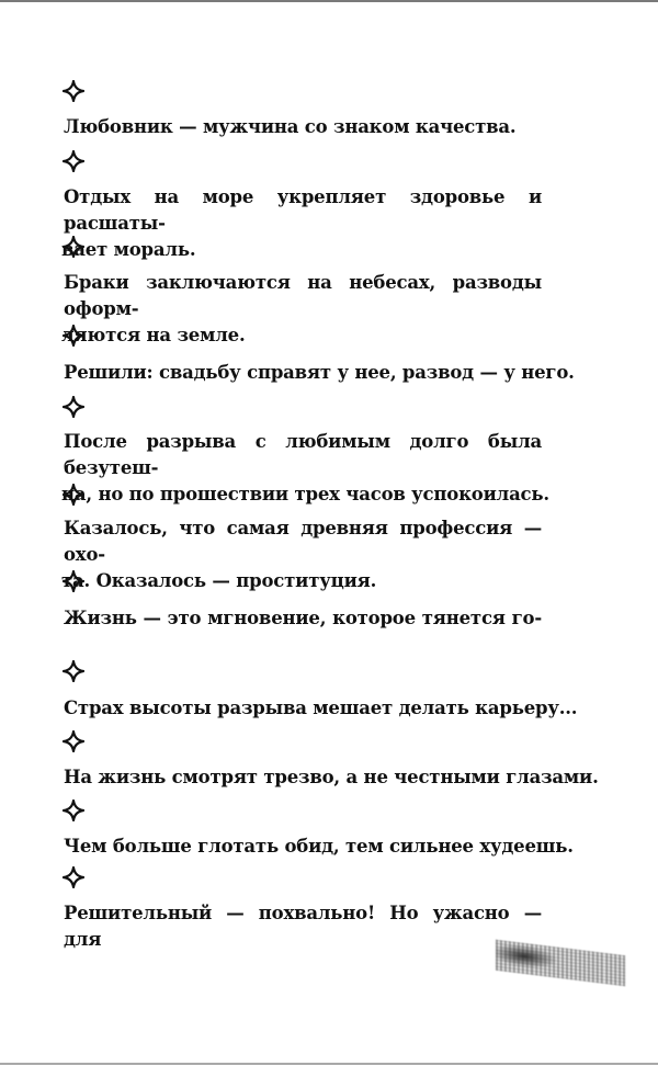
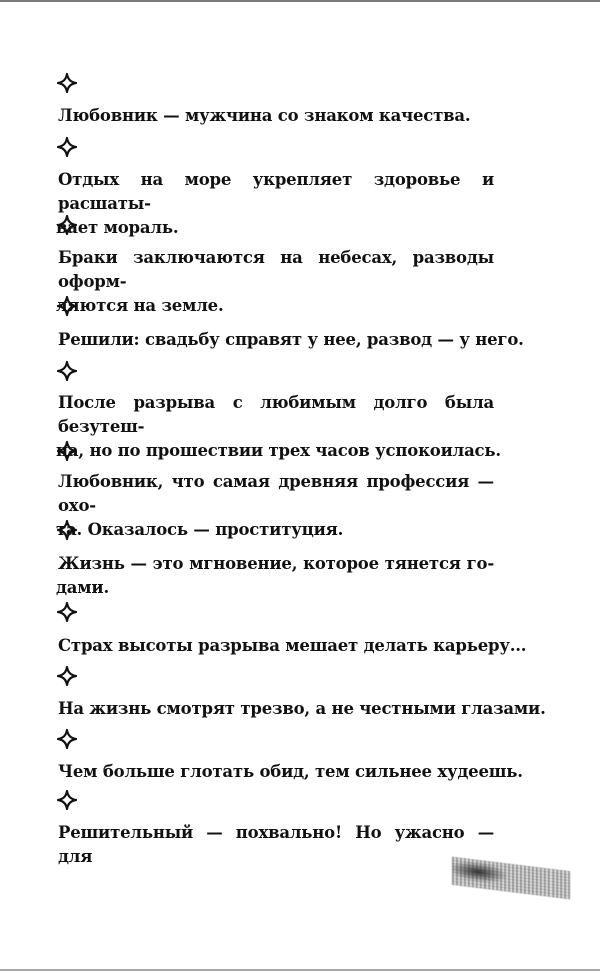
  Любовник — мужчина со знаком качества.
  Отдых на море укрепляет здоровье и расшаты-
  вает мораль.
  Браки заключаются на небесах, разводы оформ-
  ются на земле.
  Решили: свадьбу справят у нее, развод — у него.
  После разрыва с любимым долго была безутеш-
  , но по прошествии трех часов успокоилась.
- Казалось, что самая древняя профессия — охо-
+ Любовник, что самая древняя профессия — охо-
  . Оказалось — проституция.
  Жизнь — это мгновение, которое тянется го-
+ дами.
  Страх высоты разрыва мешает делать карьеру...
  На жизнь смотрят трезво, а не честными глазами.
  Чем больше глотать обид, тем сильнее худеешь.
  Решительный — похвально! Но ужасно — для
